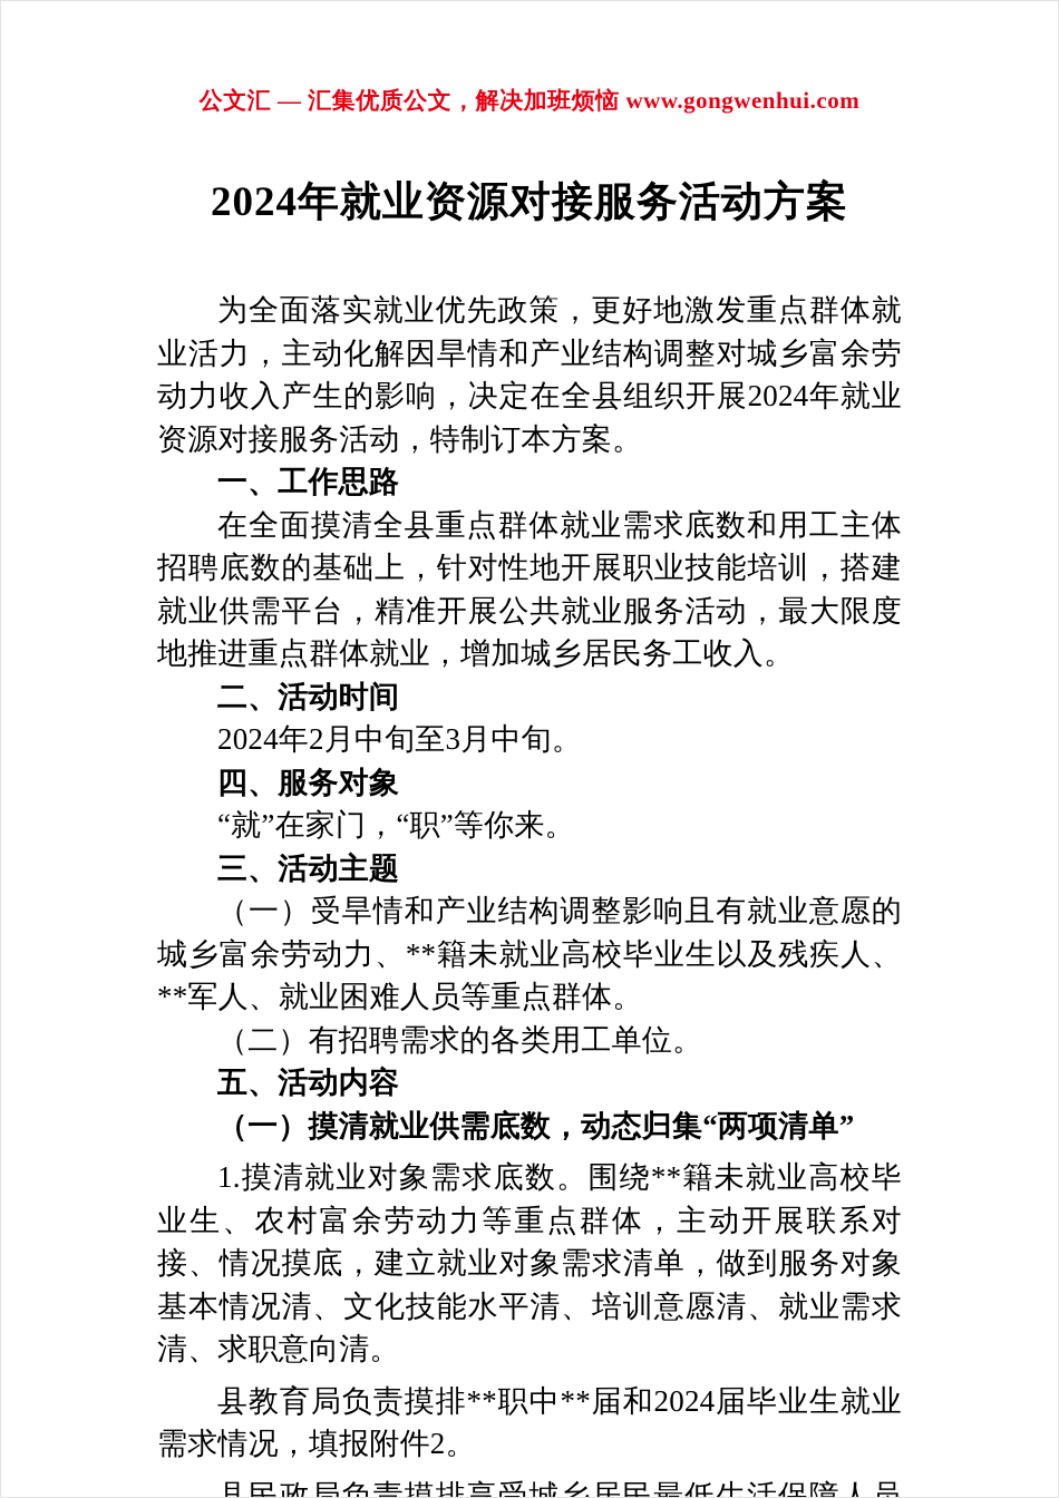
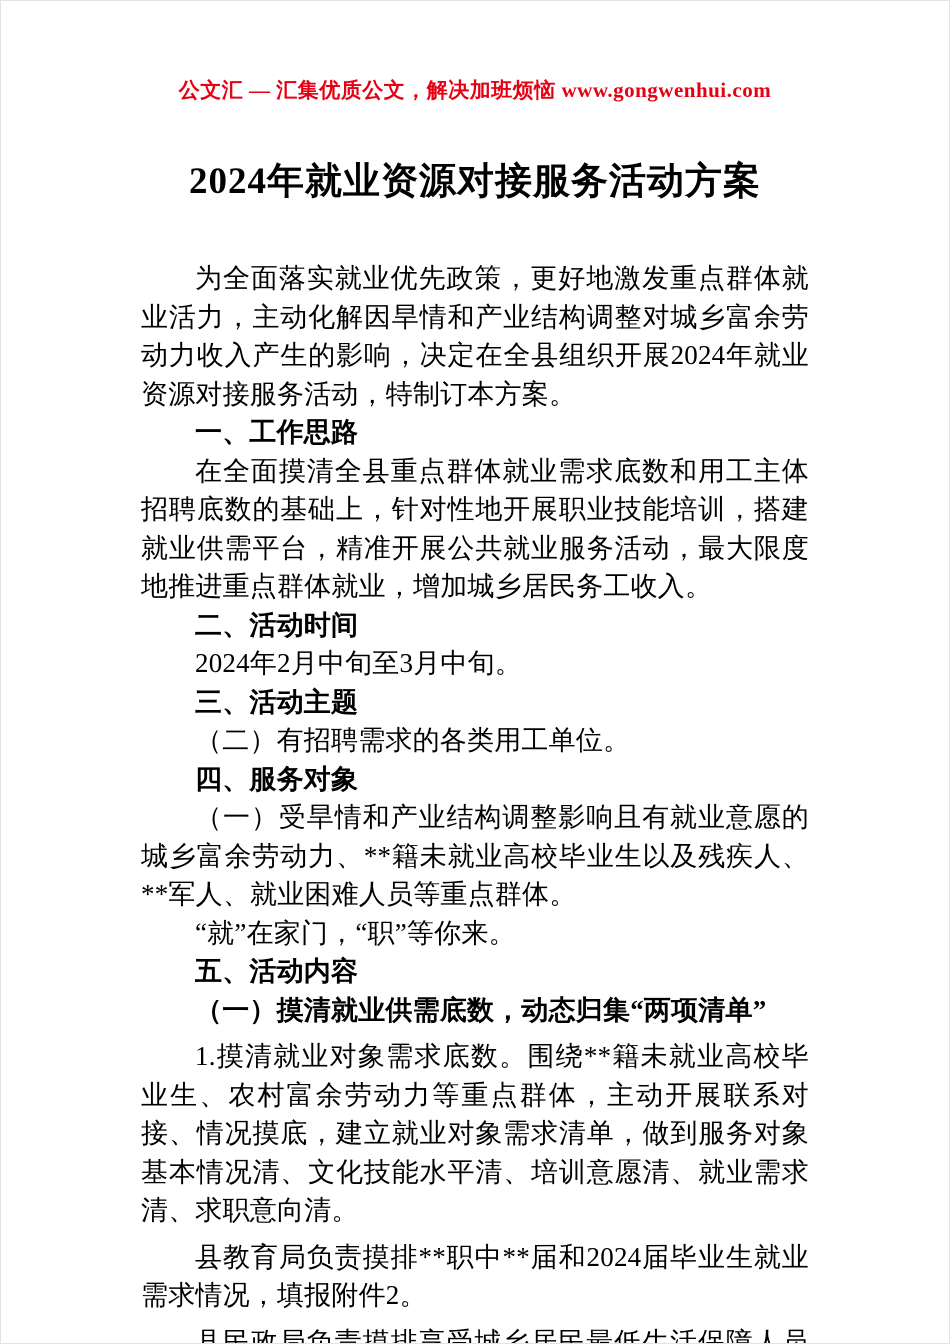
  公文汇 — 汇集优质公文，解决加班烦恼 www.gongwenhui.com
  2024年就业资源对接服务活动方案
  为全面落实就业优先政策，更好地激发重点群体就业活力，主动化解因旱情和产业结构调整对城乡富余劳动力收入产生的影响，决定在全县组织开展2024年就业资源对接服务活动，特制订本方案。
  一、工作思路
  在全面摸清全县重点群体就业需求底数和用工主体招聘底数的基础上，针对性地开展职业技能培训，搭建就业供需平台，精准开展公共就业服务活动，最大限度地推进重点群体就业，增加城乡居民务工收入。
  二、活动时间
  2024年2月中旬至3月中旬。
- 四、服务对象
+ 三、活动主题
- “就”在家门，“职”等你来。
+ （二）有招聘需求的各类用工单位。
- 三、活动主题
+ 四、服务对象
  （一）受旱情和产业结构调整影响且有就业意愿的城乡富余劳动力、**籍未就业高校毕业生以及残疾人、**军人、就业困难人员等重点群体。
- （二）有招聘需求的各类用工单位。
+ “就”在家门，“职”等你来。
  五、活动内容
  （一）摸清就业供需底数，动态归集“两项清单”
  1.摸清就业对象需求底数。围绕**籍未就业高校毕业生、农村富余劳动力等重点群体，主动开展联系对接、情况摸底，建立就业对象需求清单，做到服务对象基本情况清、文化技能水平清、培训意愿清、就业需求清、求职意向清。
  县教育局负责摸排**职中**届和2024届毕业生就业需求情况，填报附件2。
  县民政局负责摸排享受城乡居民最低生活保障人员
